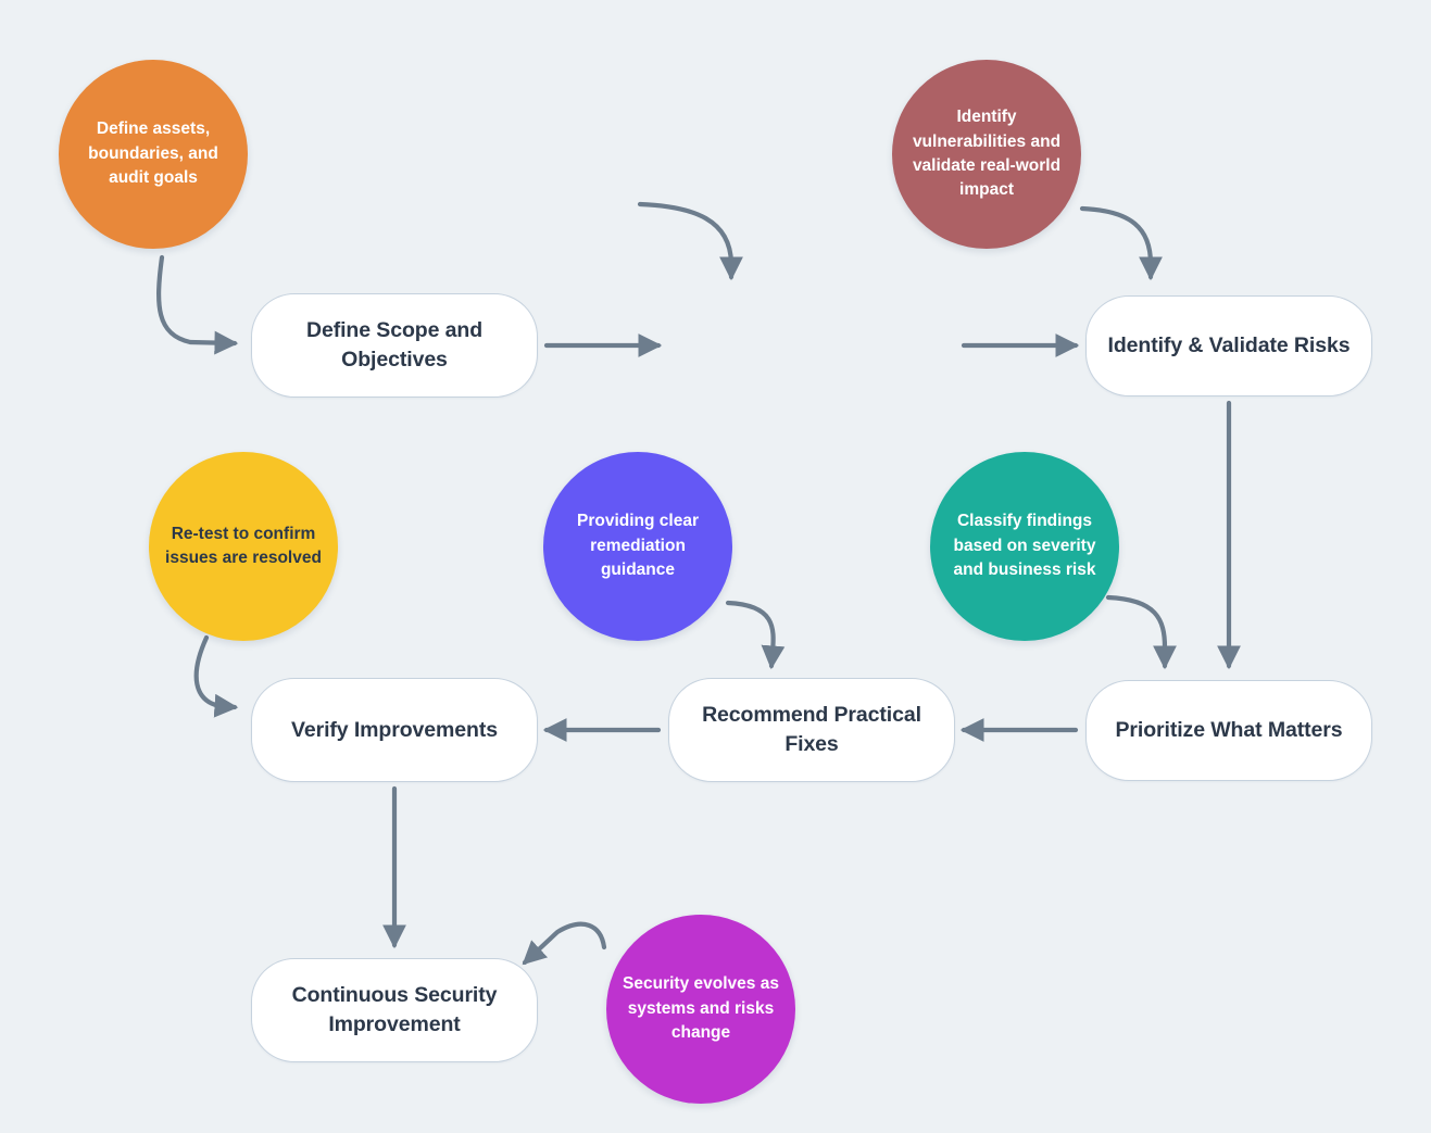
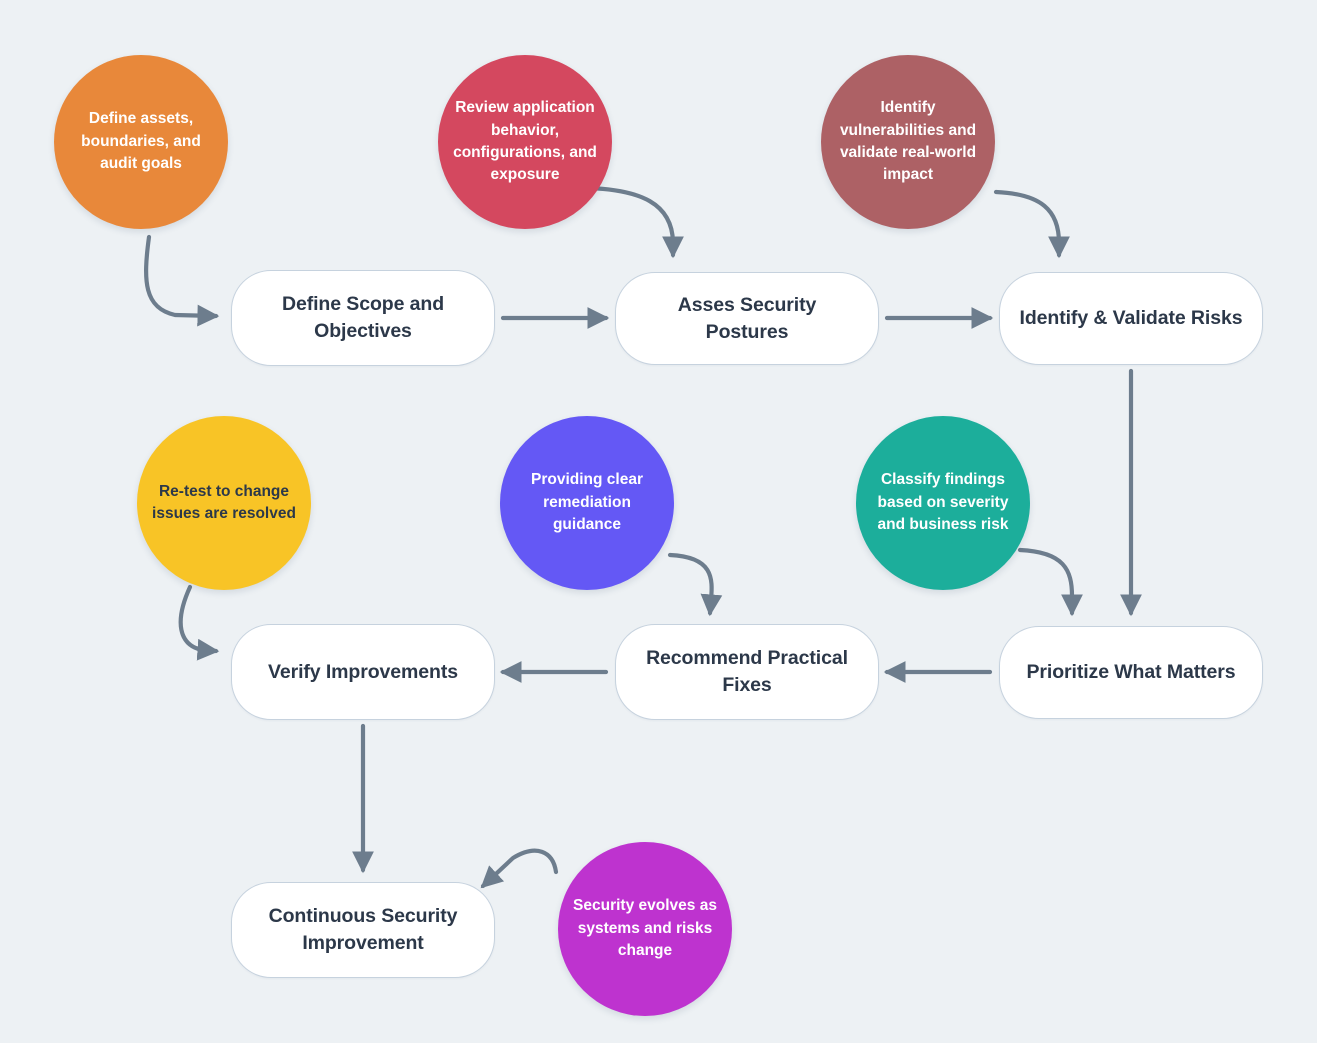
  Define Scope and Objectives
+ Asses Security Postures
  Identify & Validate Risks
  Prioritize What Matters
  Recommend Practical Fixes
  Verify Improvements
  Continuous Security Improvement
  Define assets, boundaries, and audit goals
+ Review application behavior, configurations, and exposure
  Identify vulnerabilities and validate real-world impact
- Re-test to confirm issues are resolved
+ Re-test to change issues are resolved
  Providing clear remediation guidance
  Classify findings based on severity and business risk
  Security evolves as systems and risks change
